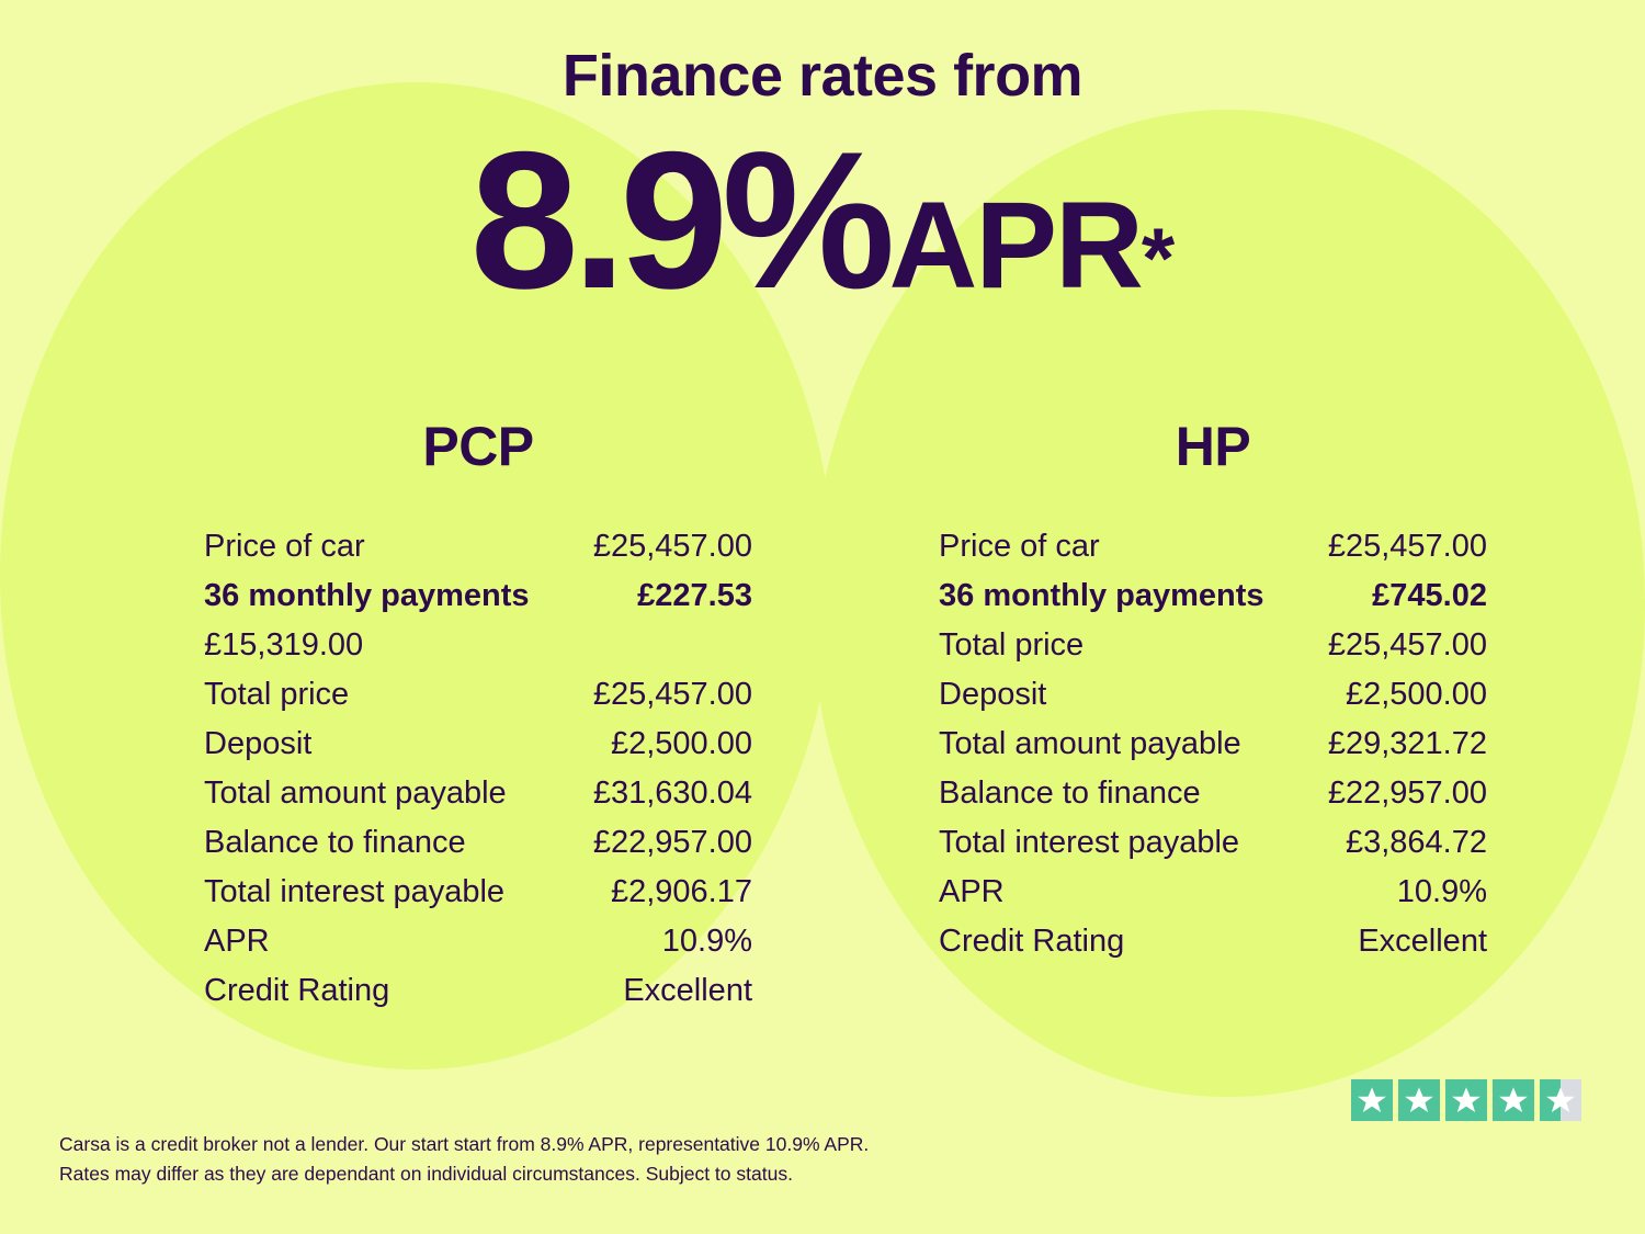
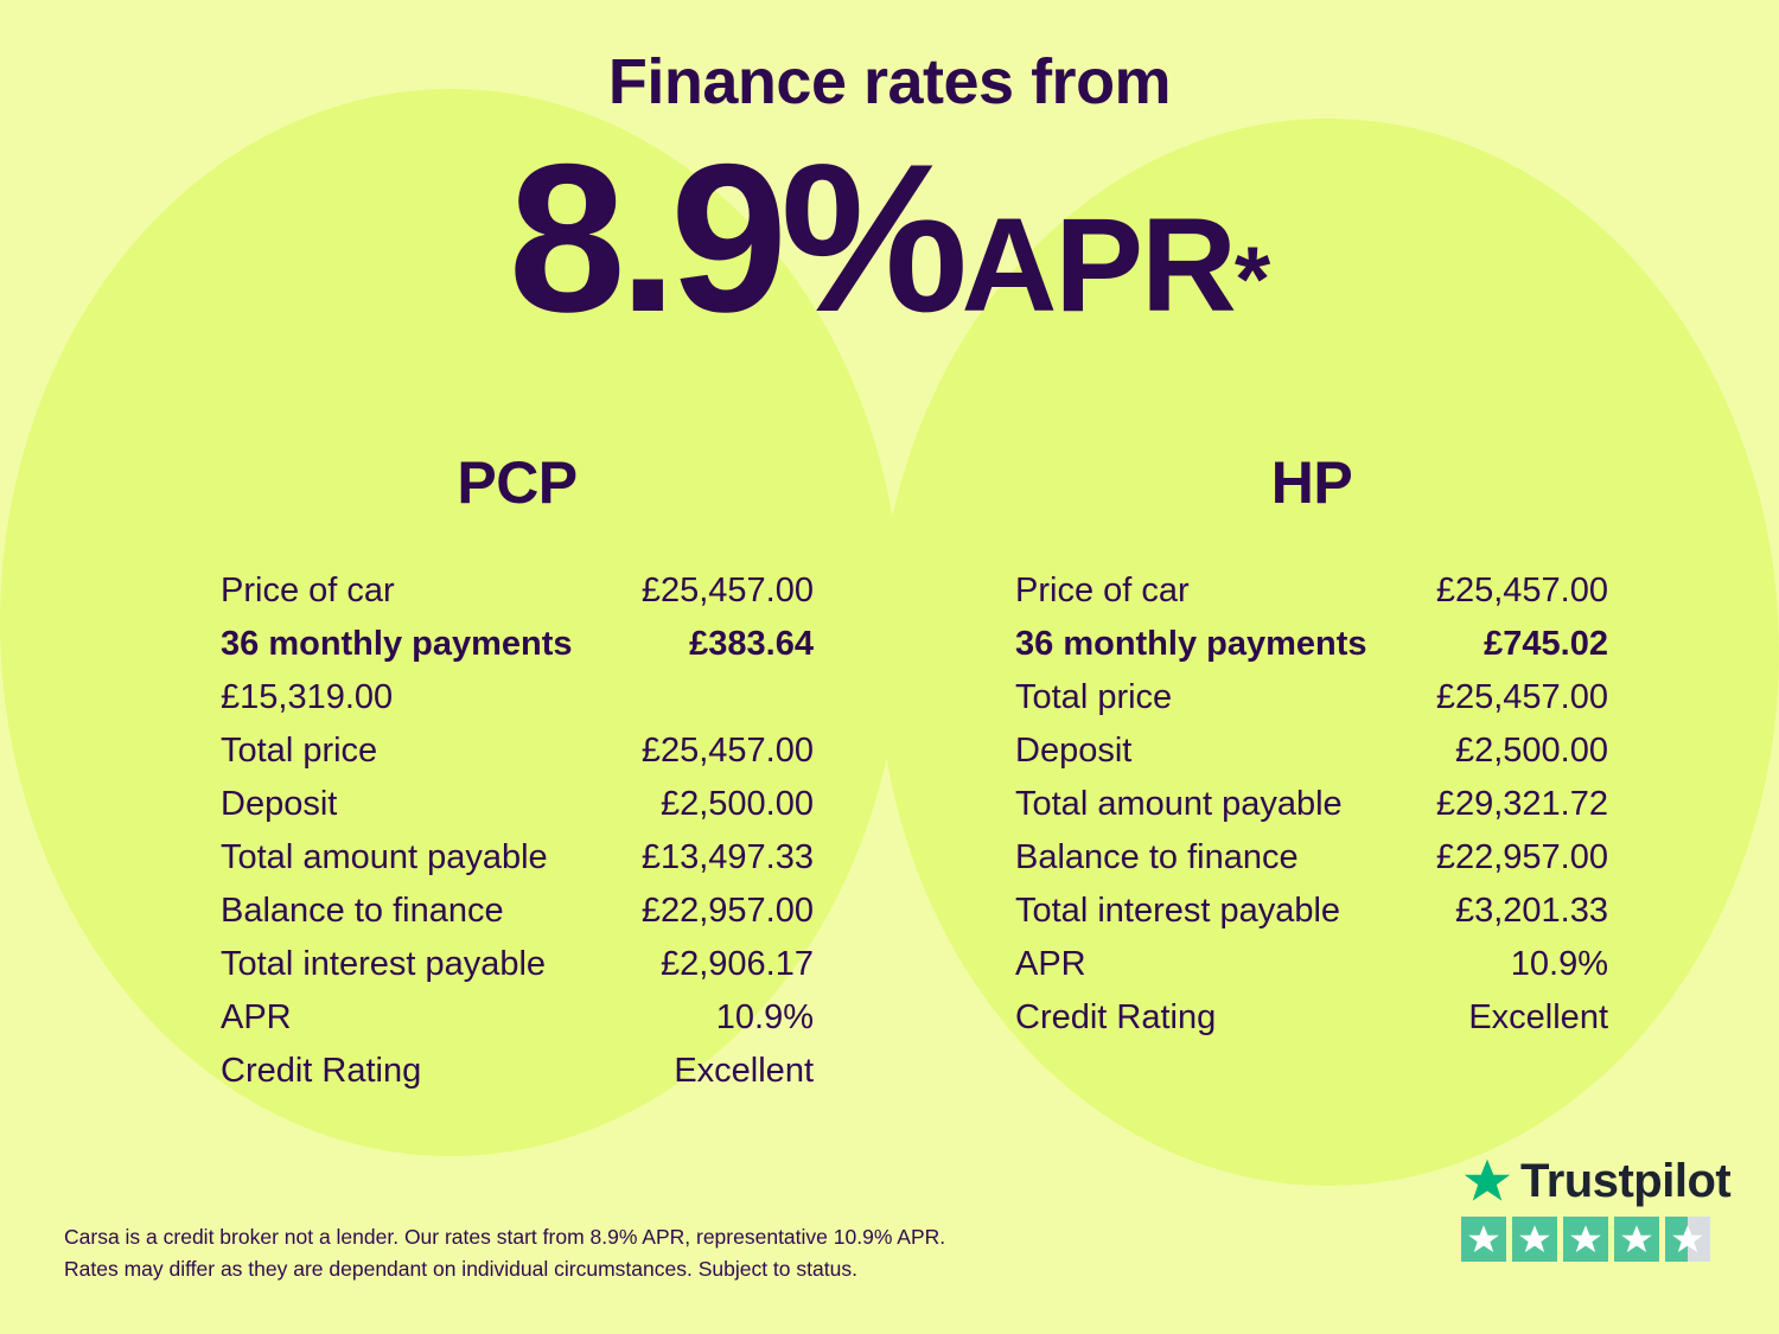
  Finance rates from
  8.9%APR*
  PCP
  Price of car
  £25,457.00
  36 monthly payments
- £227.53
+ £383.64
  £15,319.00
  Total price
  £25,457.00
  Deposit
  £2,500.00
  Total amount payable
- £31,630.04
+ £13,497.33
  Balance to finance
  £22,957.00
  Total interest payable
  £2,906.17
  APR
  10.9%
  Credit Rating
  Excellent
  HP
  Price of car
  £25,457.00
  36 monthly payments
  £745.02
  Total price
  £25,457.00
  Deposit
  £2,500.00
  Total amount payable
  £29,321.72
  Balance to finance
  £22,957.00
  Total interest payable
- £3,864.72
+ £3,201.33
  APR
  10.9%
  Credit Rating
  Excellent
- Carsa is a credit broker not a lender. Our start start from 8.9% APR, representative 10.9% APR.
+ Carsa is a credit broker not a lender. Our rates start from 8.9% APR, representative 10.9% APR.
  Rates may differ as they are dependant on individual circumstances. Subject to status.
+ Trustpilot
